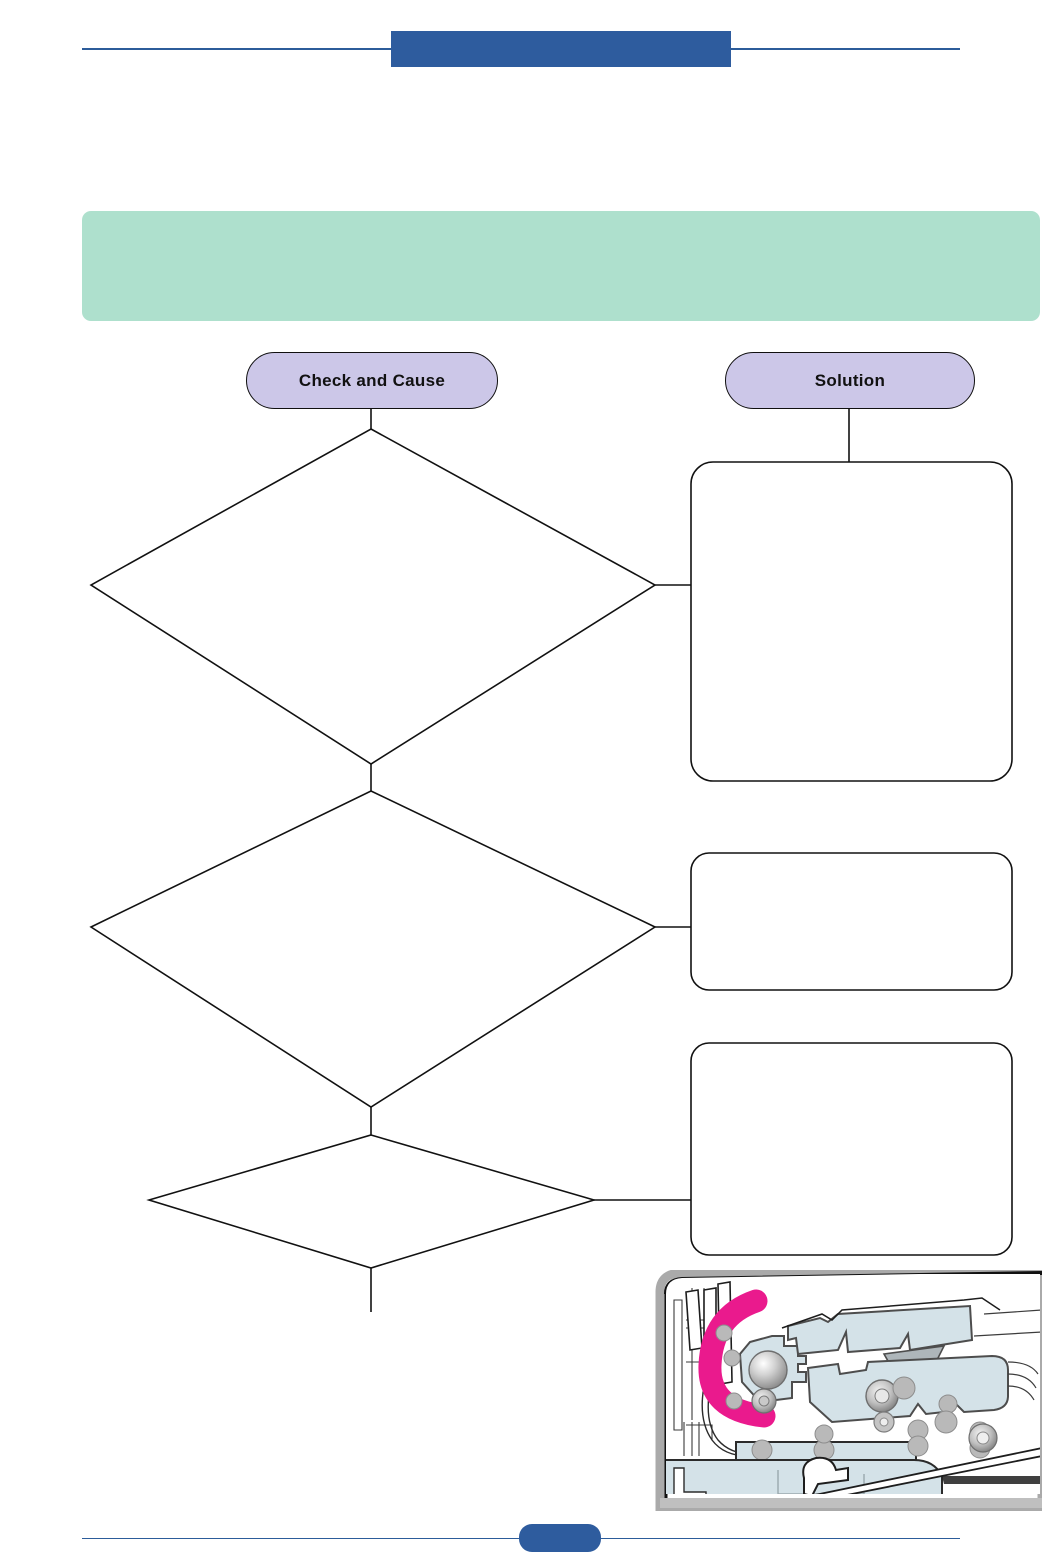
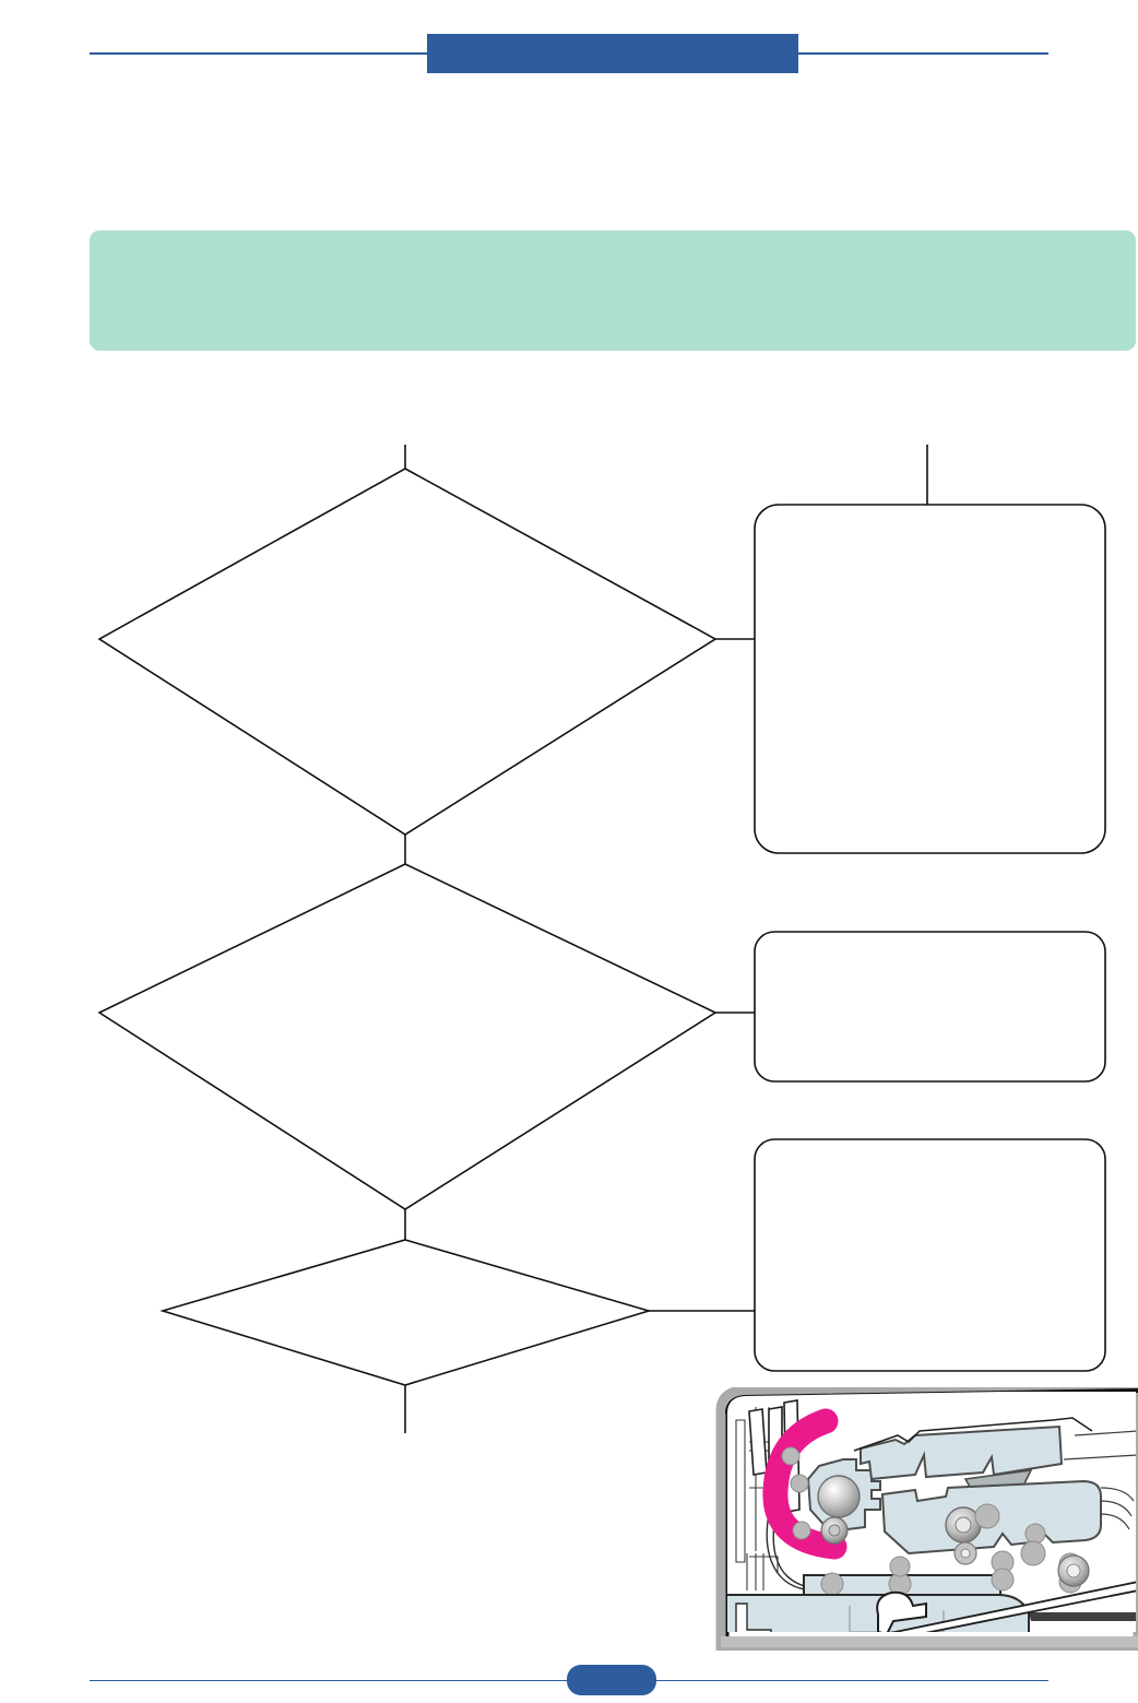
- Check and Cause
- Solution
